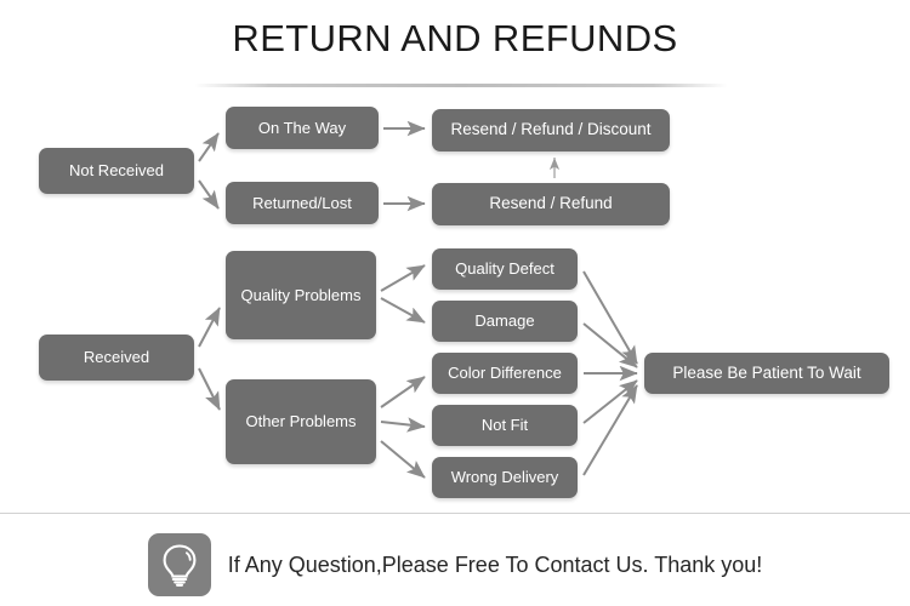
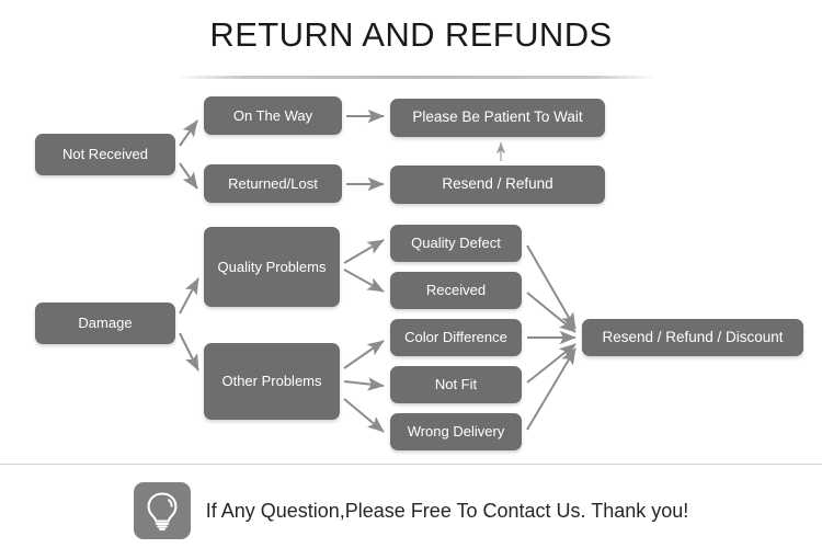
  RETURN AND REFUNDS
  Not Received
  On The Way
  Returned/Lost
- Resend / Refund / Discount
+ Please Be Patient To Wait
  Resend / Refund
- Received
+ Damage
  Quality Problems
  Other Problems
  Quality Defect
- Damage
+ Received
  Color Difference
  Not Fit
  Wrong Delivery
- Please Be Patient To Wait
+ Resend / Refund / Discount
  If Any Question,Please Free To Contact Us. Thank you!
